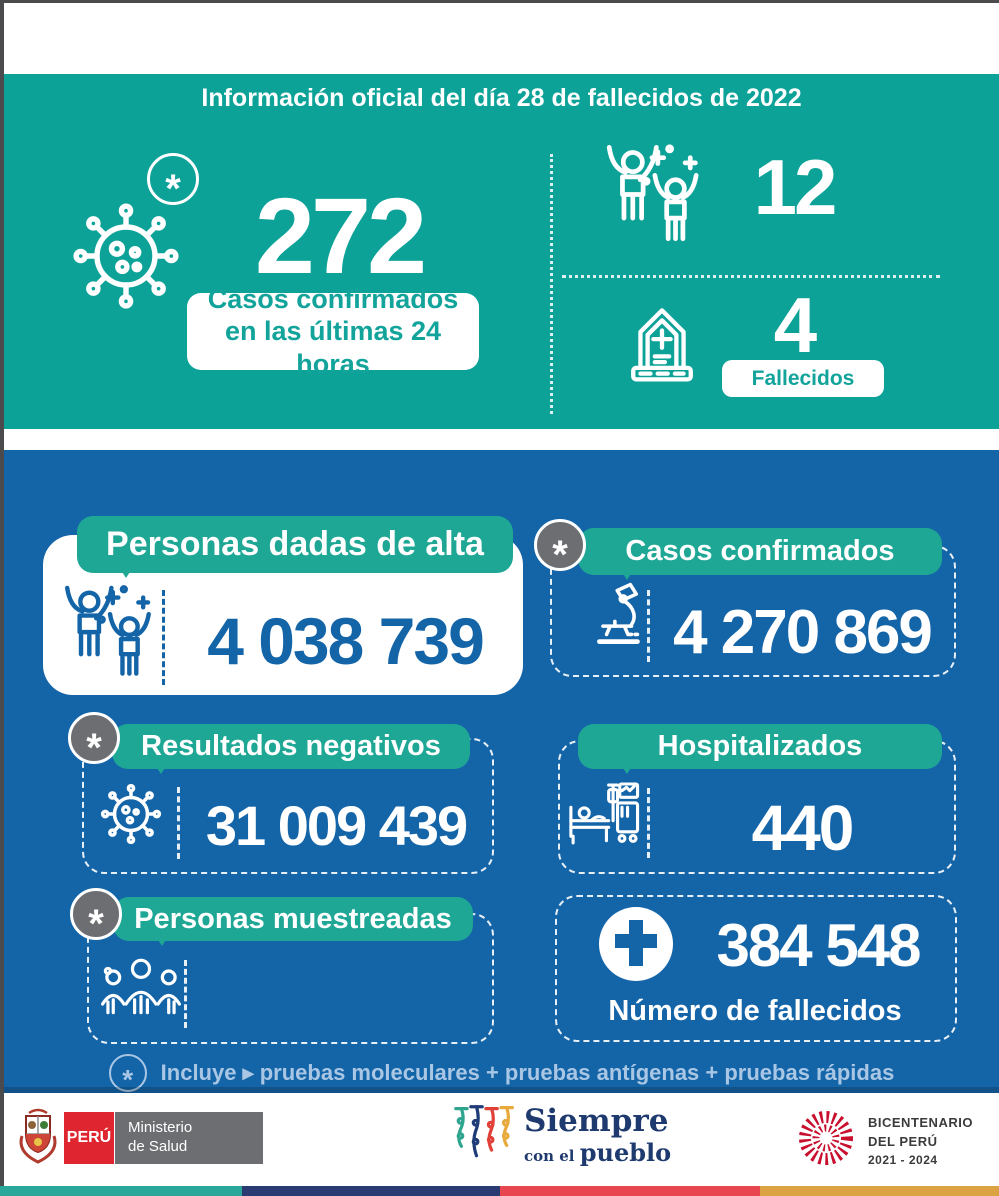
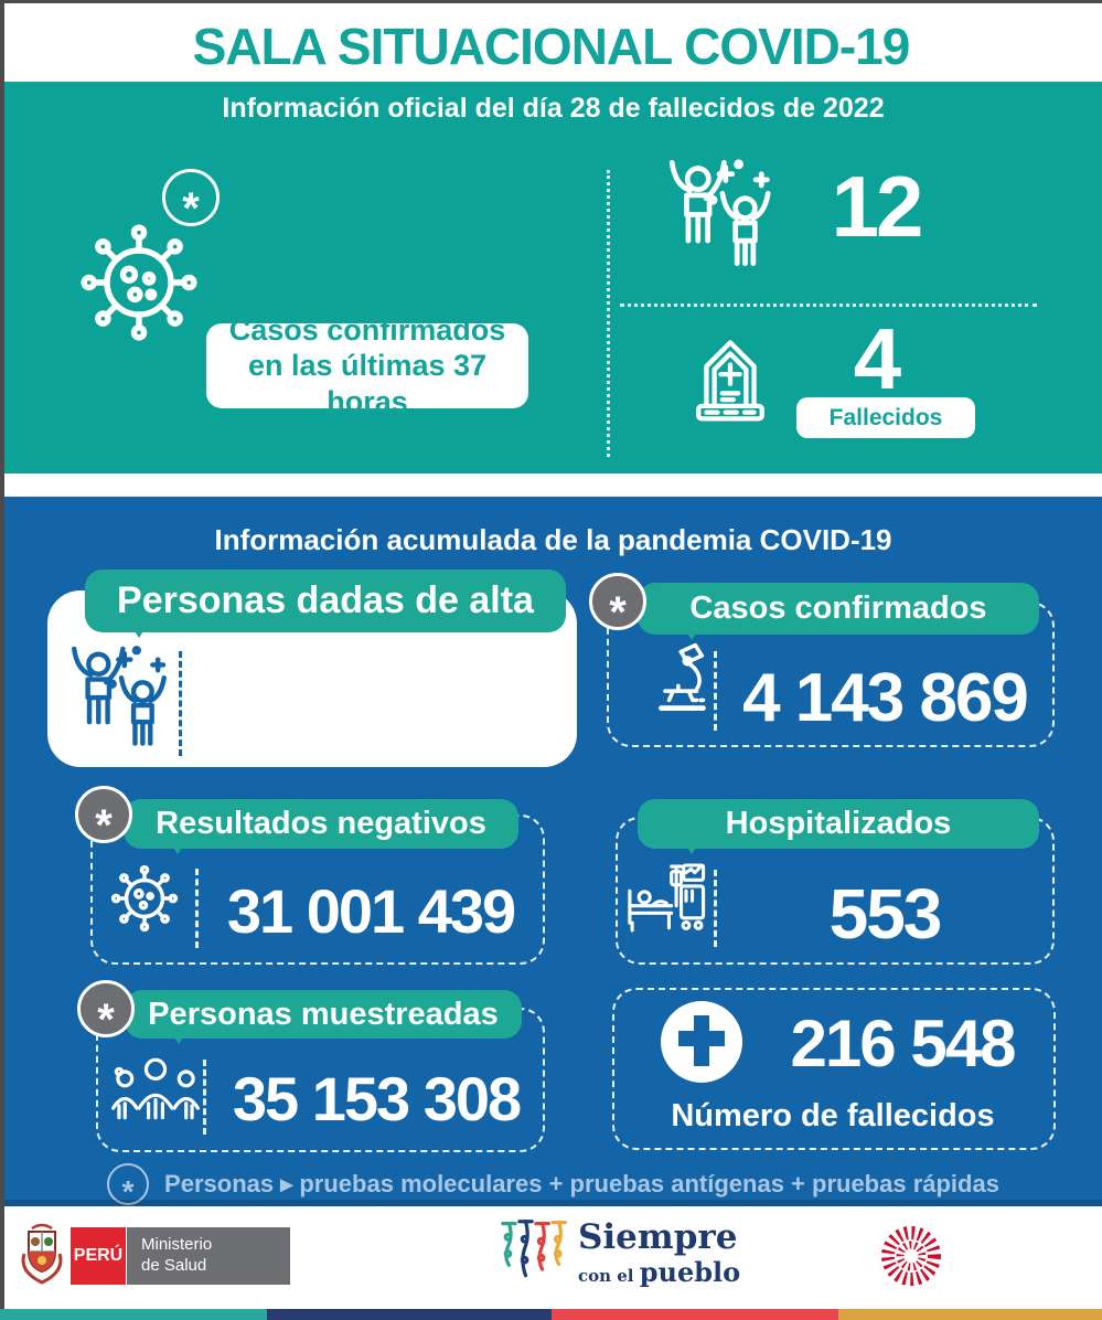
+ SALA SITUACIONAL COVID-19
  Información oficial del día 28 de fallecidos de 2022
  *
- 272
  Casos confirmados
- en las últimas 24 horas
+ en las últimas 37 horas
  12
  4
  Fallecidos
+ Información acumulada de la pandemia COVID-19
  Personas dadas de alta
- 4 038 739
  Casos confirmados
  *
- 4 270 869
+ 4 143 869
  Resultados negativos
  *
- 31 009 439
+ 31 001 439
  Hospitalizados
- 440
+ 553
  Personas muestreadas
  *
+ 35 153 308
- 384 548
+ 216 548
  Número de fallecidos
  *
- Incluye ▸ pruebas moleculares + pruebas antígenas + pruebas rápidas
+ Personas ▸ pruebas moleculares + pruebas antígenas + pruebas rápidas
  PERÚ
  Ministerio
  de Salud
  Siempre
  con el pueblo
- BICENTENARIO
- DEL PERÚ
- 2021 - 2024
